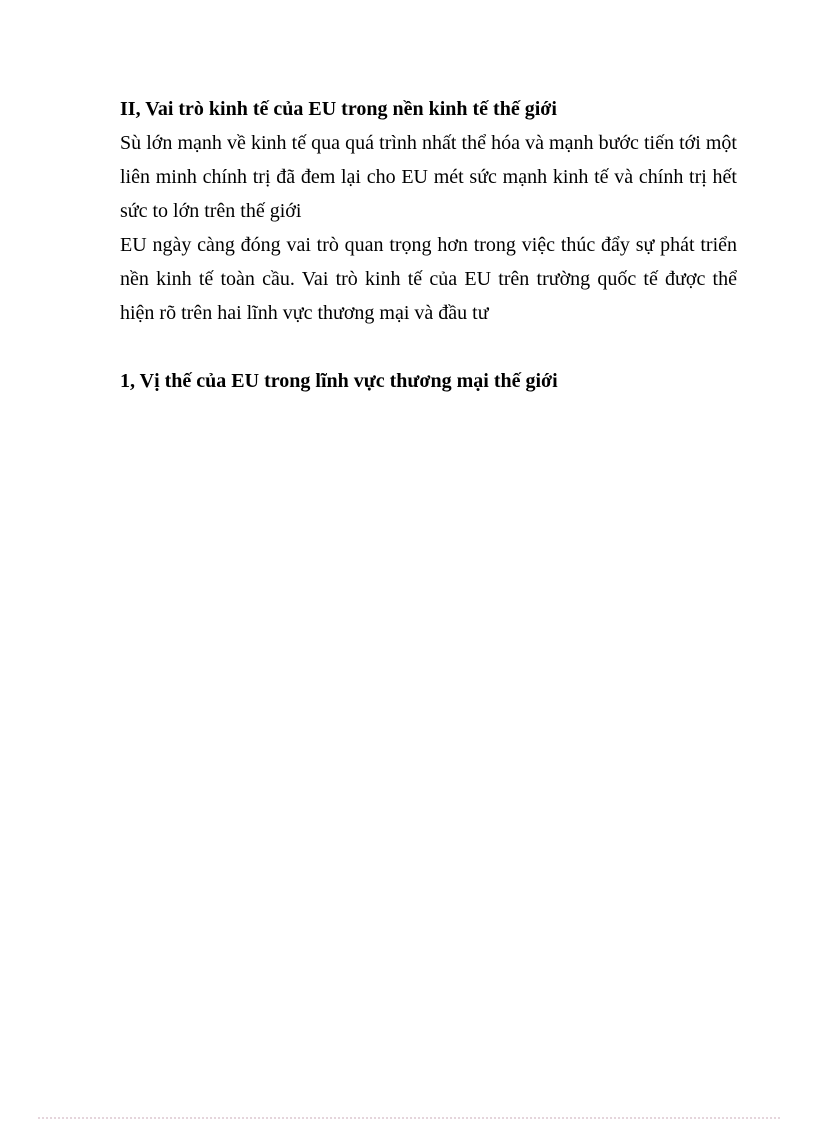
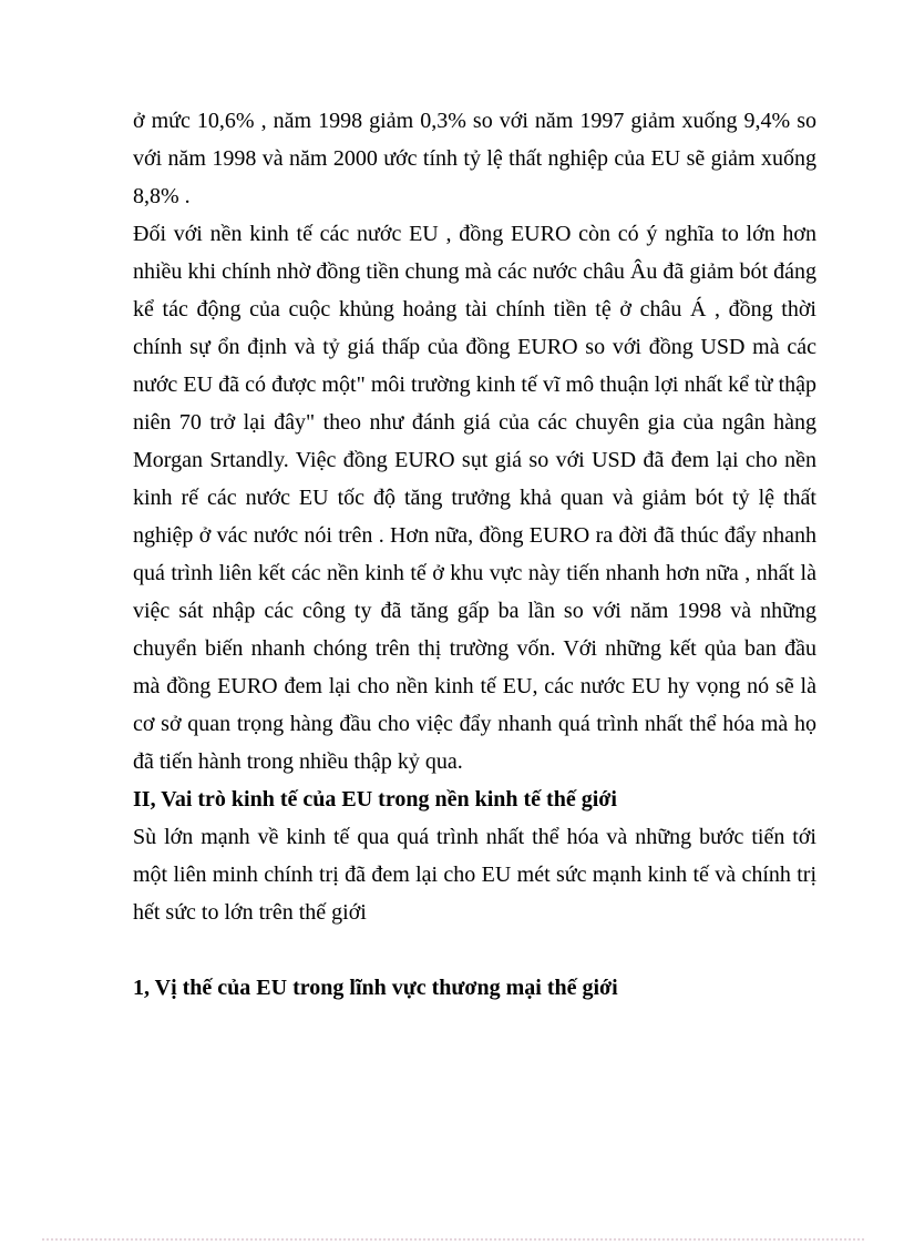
+ ở mức 10,6% , năm 1998 giảm 0,3% so với năm 1997 giảm xuống 9,4% so với năm 1998 và năm 2000 ước tính tỷ lệ thất nghiệp của EU sẽ giảm xuống 8,8% .
+ Đối với nền kinh tế các nước EU , đồng EURO còn có ý nghĩa to lớn hơn nhiều khi chính nhờ đồng tiền chung mà các nước châu Âu đã giảm bót đáng kể tác động của cuộc khủng hoảng tài chính tiền tệ ở châu Á , đồng thời chính sự ổn định và tỷ giá thấp của đồng EURO so với đồng USD mà các nước EU đã có được một" môi trường kinh tế vĩ mô thuận lợi nhất kể từ thập niên 70 trở lại đây" theo như đánh giá của các chuyên gia của ngân hàng Morgan Srtandly. Việc đồng EURO sụt giá so với USD đã đem lại cho nền kinh rế các nước EU tốc độ tăng trưởng khả quan và giảm bót tỷ lệ thất nghiệp ở vác nước nói trên . Hơn nữa, đồng EURO ra đời đã thúc đẩy nhanh quá trình liên kết các nền kinh tế ở khu vực này tiến nhanh hơn nữa , nhất là việc sát nhập các công ty đã tăng gấp ba lần so với năm 1998 và những chuyển biến nhanh chóng trên thị trường vốn. Với những kết qủa ban đầu mà đồng EURO đem lại cho nền kinh tế EU, các nước EU hy vọng nó sẽ là cơ sở quan trọng hàng đầu cho việc đẩy nhanh quá trình nhất thể hóa mà họ đã tiến hành trong nhiều thập kỷ qua.
  II, Vai trò kinh tế của EU trong nền kinh tế thế giới
- Sù lớn mạnh về kinh tế qua quá trình nhất thể hóa và mạnh bước tiến tới một liên minh chính trị đã đem lại cho EU mét sức mạnh kinh tế và chính trị hết sức to lớn trên thế giới
+ Sù lớn mạnh về kinh tế qua quá trình nhất thể hóa và những bước tiến tới một liên minh chính trị đã đem lại cho EU mét sức mạnh kinh tế và chính trị hết sức to lớn trên thế giới
- EU ngày càng đóng vai trò quan trọng hơn trong việc thúc đẩy sự phát triển nền kinh tế toàn cầu. Vai trò kinh tế của EU trên trường quốc tế được thể hiện rõ trên hai lĩnh vực thương mại và đầu tư
  1, Vị thế của EU trong lĩnh vực thương mại thế giới
